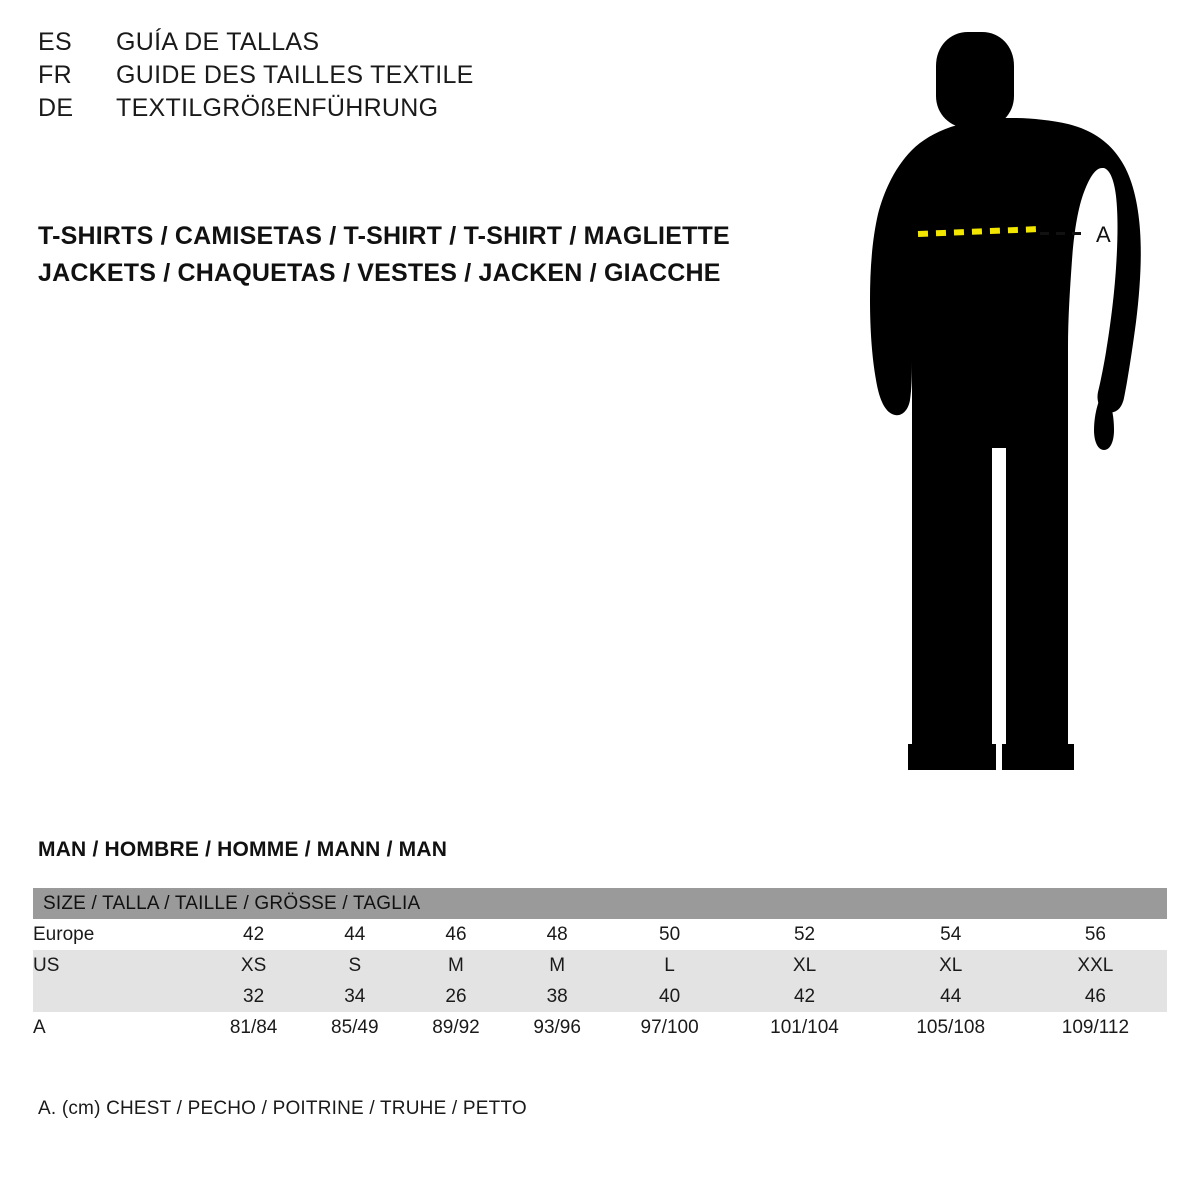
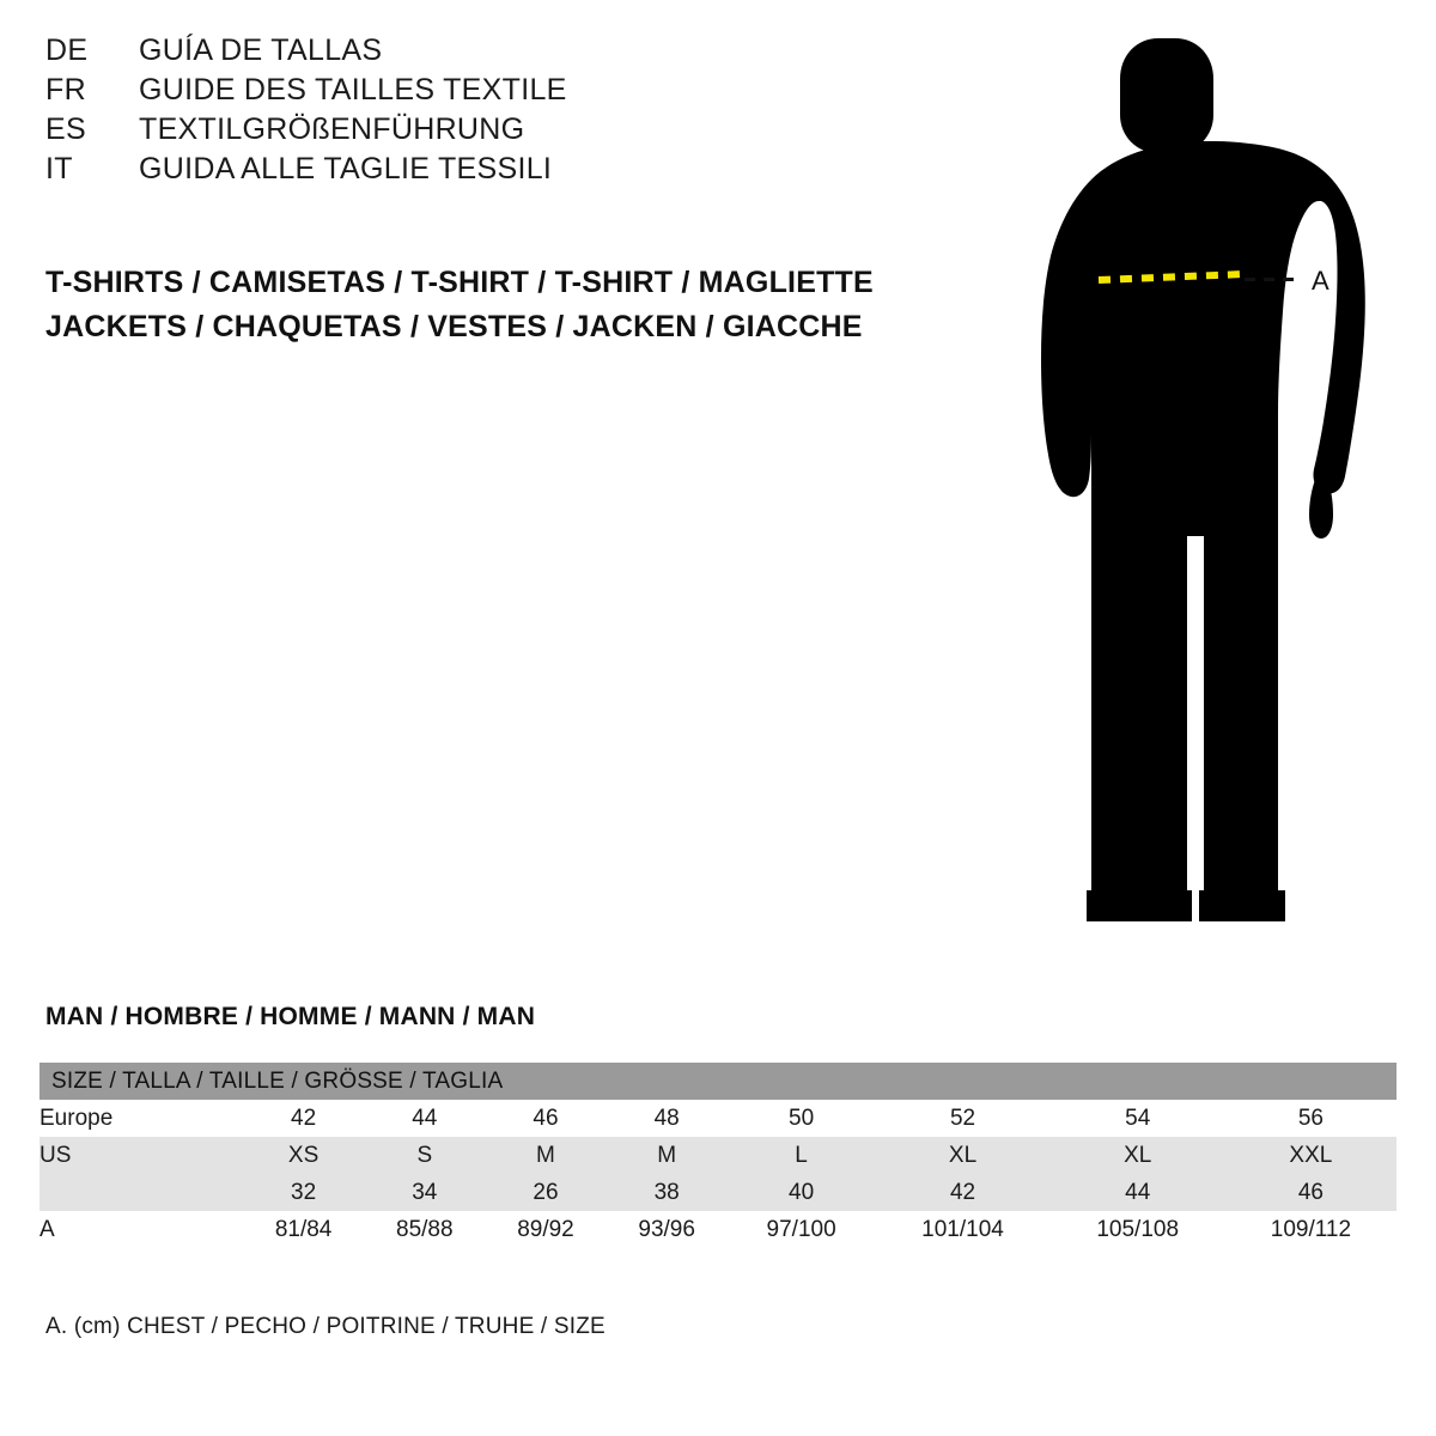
- ES
+ DE
  GUÍA DE TALLAS
  FR
  GUIDE DES TAILLES TEXTILE
- DE
+ ES
  TEXTILGRÖßENFÜHRUNG
+ IT
+ GUIDA ALLE TAGLIE TESSILI
  T-SHIRTS / CAMISETAS / T-SHIRT / T-SHIRT / MAGLIETTE
  JACKETS / CHAQUETAS / VESTES / JACKEN / GIACCHE
  A
  MAN / HOMBRE / HOMME / MANN / MAN
  SIZE / TALLA / TAILLE / GRÖSSE / TAGLIA
  Europe	42	44	46	48	50	52	54	56
  US	XS	S	M	M	L	XL	XL	XXL
  	32	34	26	38	40	42	44	46
- A	81/84	85/49	89/92	93/96	97/100	101/104	105/108	109/112
+ A	81/84	85/88	89/92	93/96	97/100	101/104	105/108	109/112
- A. (cm) CHEST / PECHO / POITRINE / TRUHE / PETTO
+ A. (cm) CHEST / PECHO / POITRINE / TRUHE / SIZE
